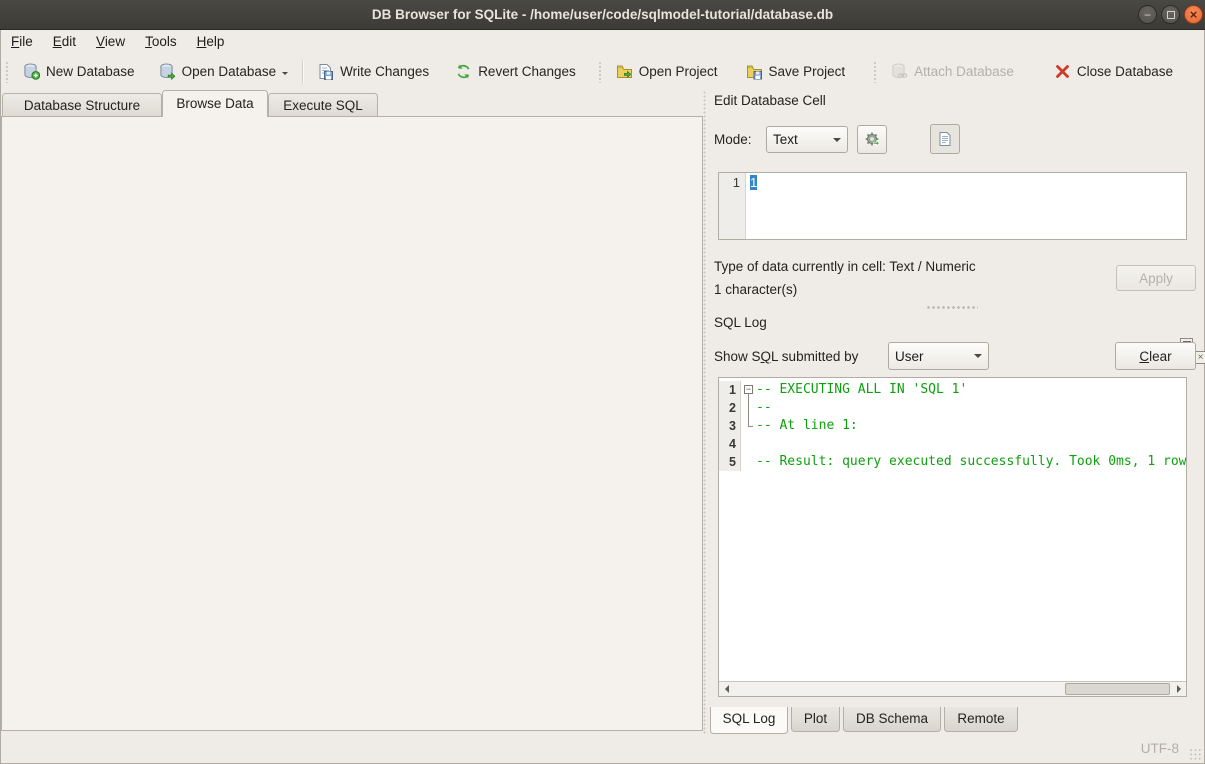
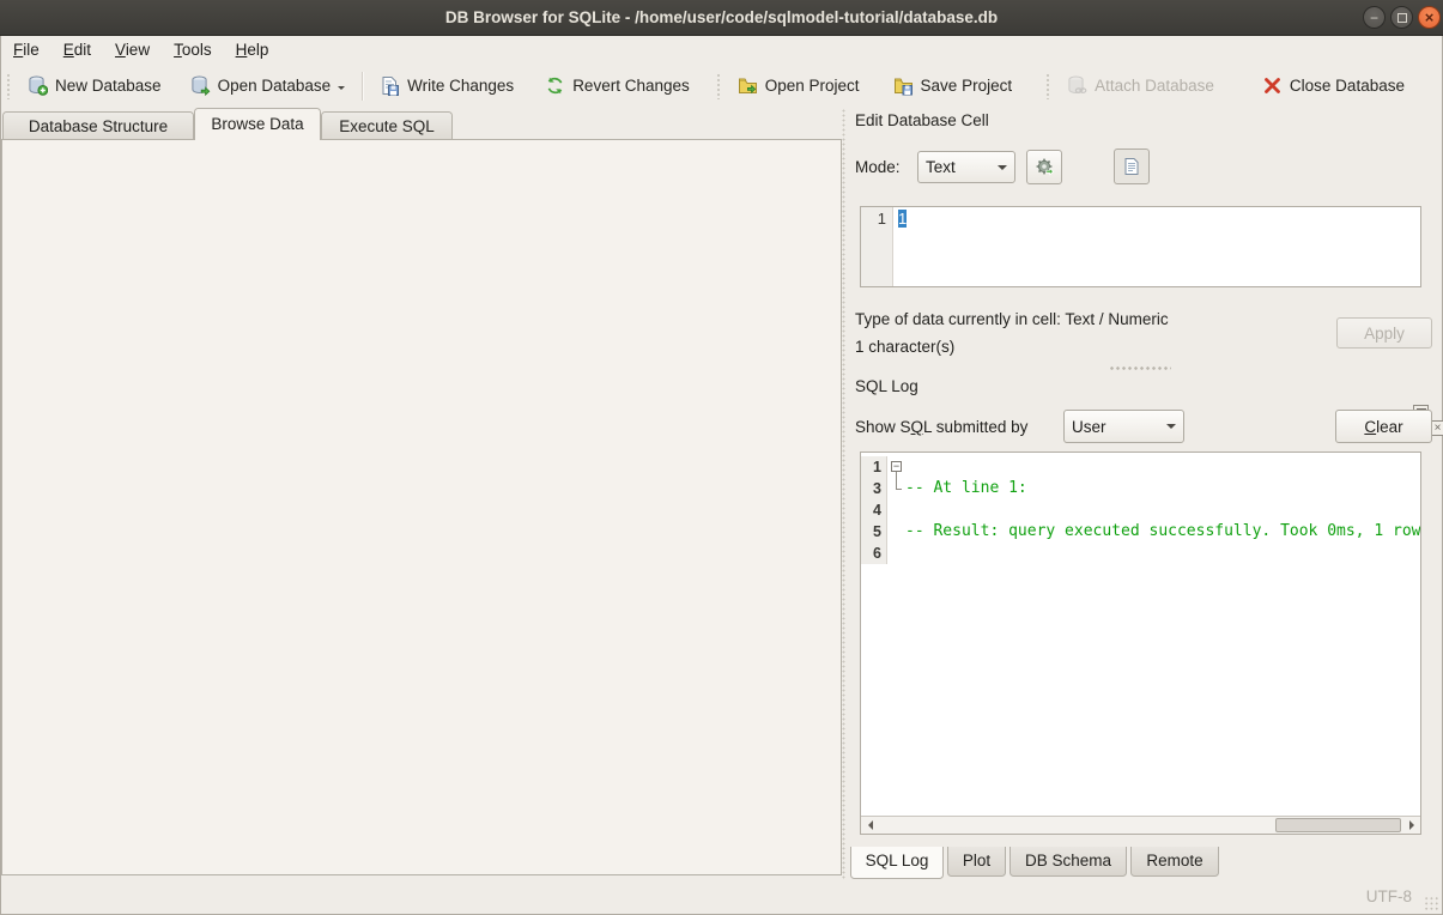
  DB Browser for SQLite - /home/user/code/sqlmodel-tutorial/database.db
  −
  ×
  File
  Edit
  View
  Tools
  Help
  New Database
  Open Database
  Write Changes
  Revert Changes
  Open Project
  Save Project
  Attach Database
  Close Database
  Database Structure
  Browse Data
  Execute SQL
  Edit Database Cell
  ×
  Mode:
  Text
  1
  1
  Type of data currently in cell: Text / Numeric
  1 character(s)
  Apply
  SQL Log
  Show SQL submitted by
  User
  Clear
  1
  −
- -- EXECUTING ALL IN 'SQL 1'
- 2
- --
  3
  -- At line 1:
  4
  5
  -- Result: query executed successfully. Took 0ms, 1 row
+ 6
  SQL Log
  Plot
  DB Schema
  Remote
  UTF-8
